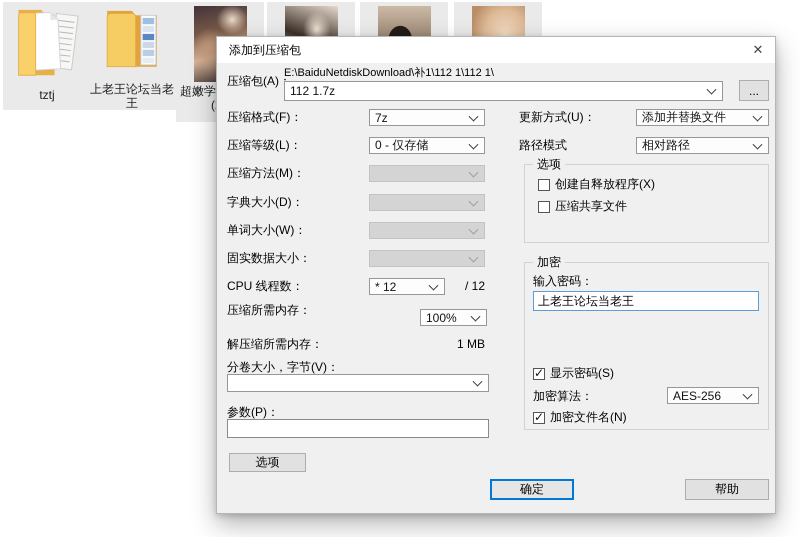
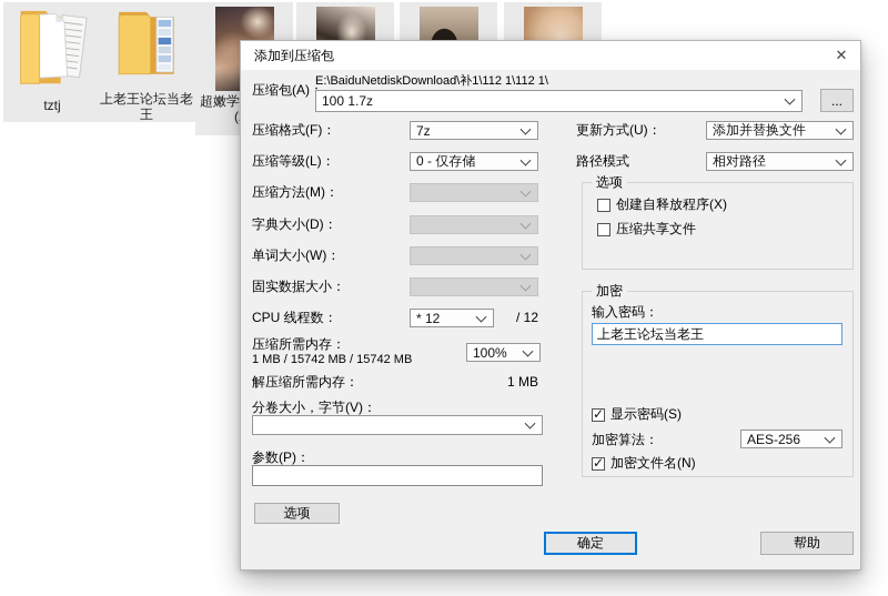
  tztj
  上老王论坛当老王
  超嫩学
  添加到压缩包
  ✕
  压缩包(A)
  E:\BaiduNetdiskDownload\补1\112 1\112 1\
- 112 1.7z
+ 100 1.7z
  ...
  压缩格式(F)：
  7z
  压缩等级(L)：
  0 - 仅存储
  压缩方法(M)：
  字典大小(D)：
  单词大小(W)：
  固实数据大小：
  CPU 线程数：
  * 12
  / 12
  压缩所需内存：
+ 1 MB / 15742 MB / 15742 MB
  100%
  解压缩所需内存：
  1 MB
  分卷大小，字节(V)：
  参数(P)：
  选项
  更新方式(U)：
  添加并替换文件
  路径模式
  相对路径
  选项
  创建自释放程序(X)
  压缩共享文件
  加密
  输入密码：
  上老王论坛当老王
  显示密码(S)
  加密算法：
  AES-256
  加密文件名(N)
  确定
  帮助
